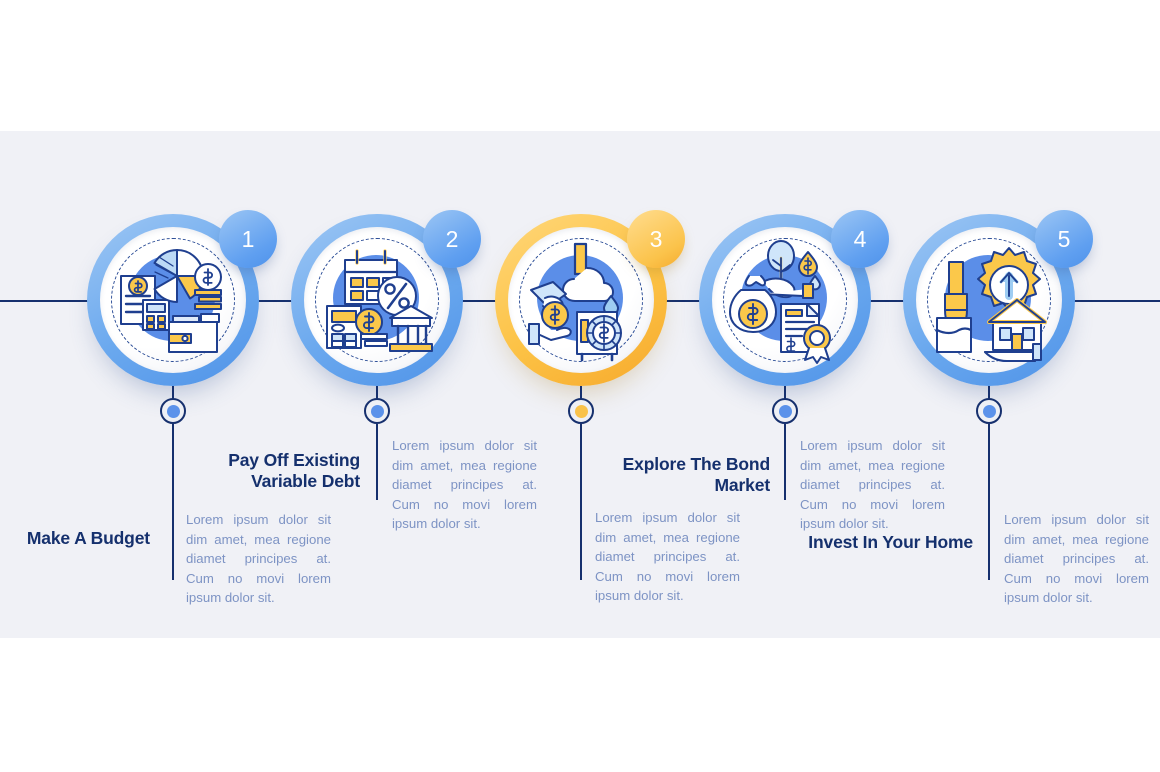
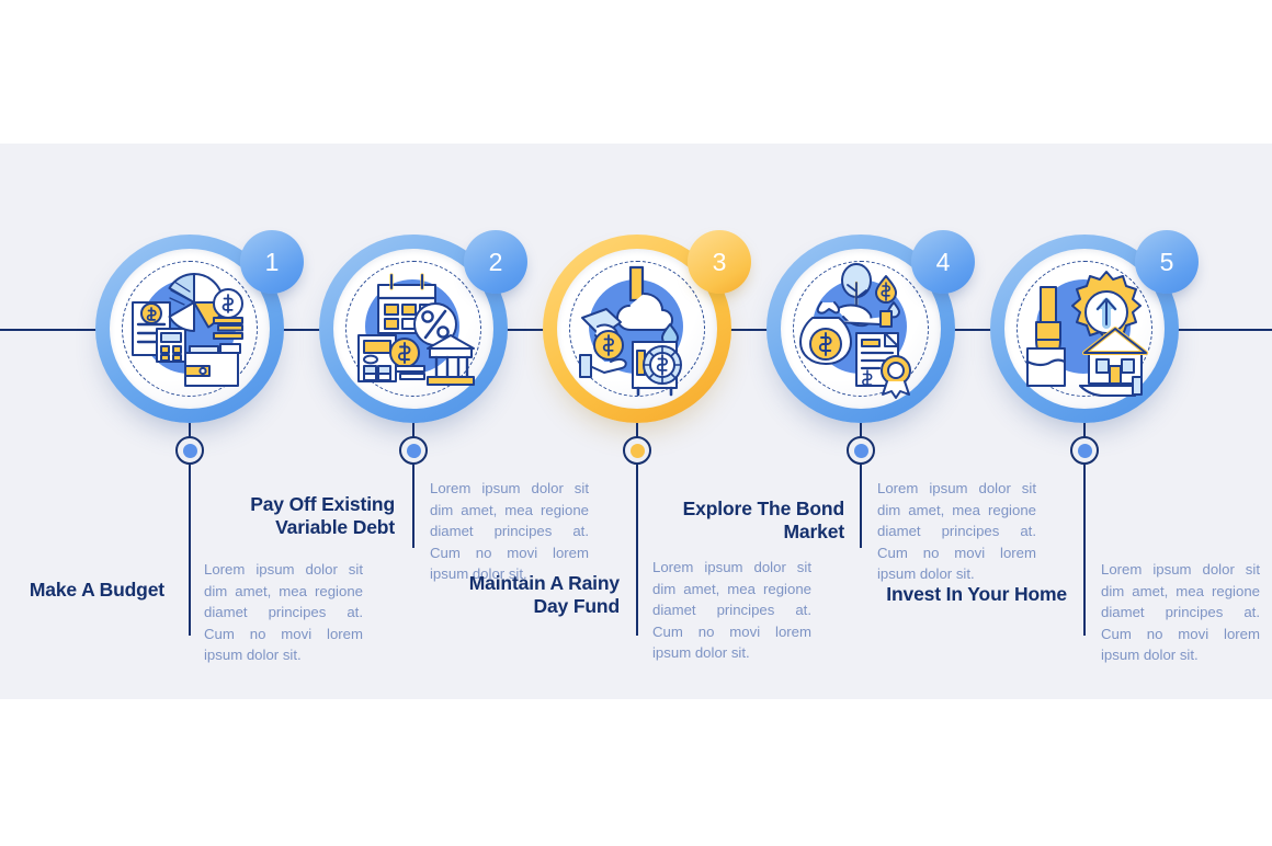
  1
  Make A Budget
  Lorem ipsum dolor sit dim amet, mea regione diamet principes at. Cum no movi lorem ipsum dolor sit.
  2
  Pay Off Existing Variable Debt
  Lorem ipsum dolor sit dim amet, mea regione diamet principes at. Cum no movi lorem ipsum dolor sit.
  3
+ Maintain A Rainy Day Fund
  Lorem ipsum dolor sit dim amet, mea regione diamet principes at. Cum no movi lorem ipsum dolor sit.
  4
  Explore The Bond Market
  Lorem ipsum dolor sit dim amet, mea regione diamet principes at. Cum no movi lorem ipsum dolor sit.
  5
  Invest In Your Home
  Lorem ipsum dolor sit dim amet, mea regione diamet principes at. Cum no movi lorem ipsum dolor sit.
